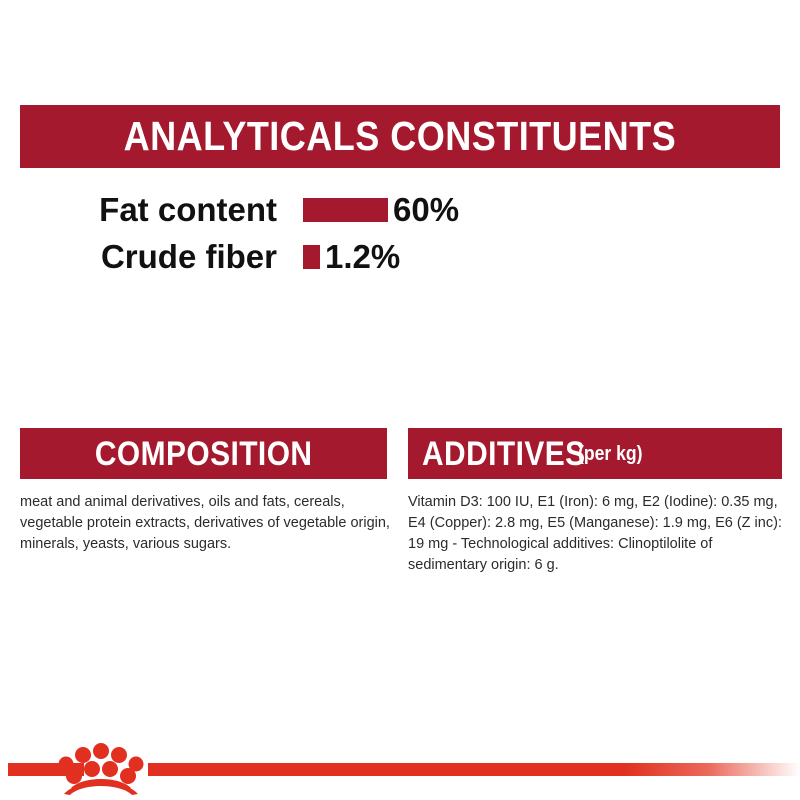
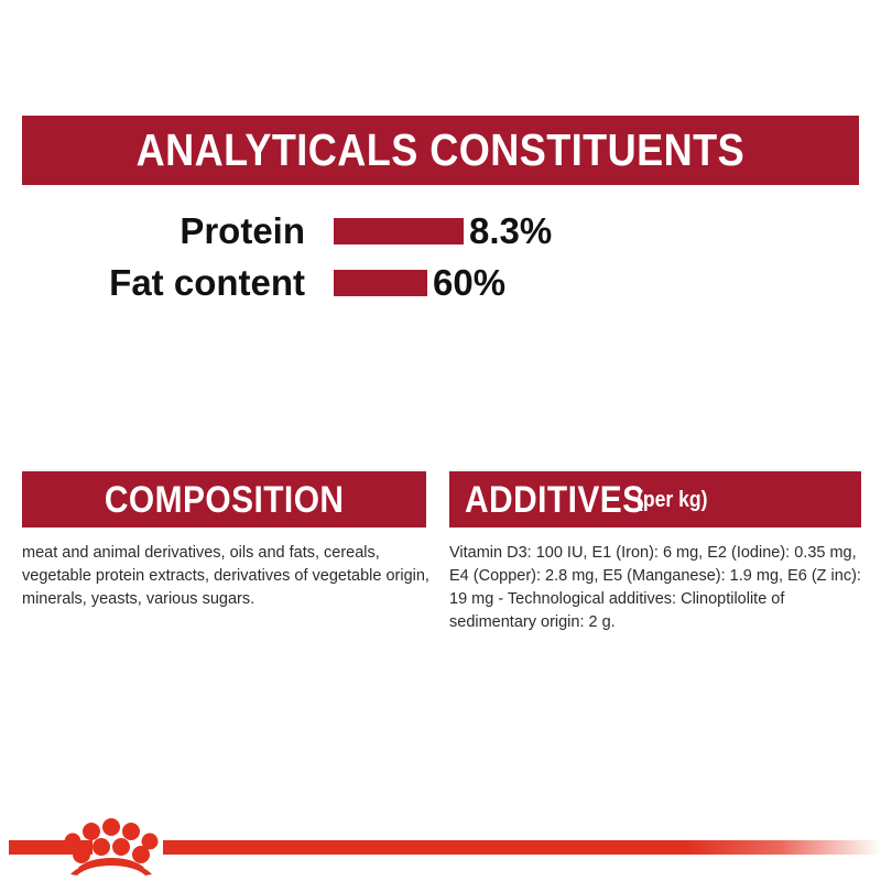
  ANALYTICALS CONSTITUENTS
+ Protein
+ 8.3%
  Fat content
  60%
- Crude fiber
- 1.2%
  COMPOSITION
  ADDITIVES
  (per kg)
  meat and animal derivatives, oils and fats, cereals, vegetable protein extracts, derivatives of vegetable origin, minerals, yeasts, various sugars.
- Vitamin D3: 100 IU, E1 (Iron): 6 mg, E2 (Iodine): 0.35 mg, E4 (Copper): 2.8 mg, E5 (Manganese): 1.9 mg, E6 (Z inc): 19 mg - Technological additives: Clinoptilolite of sedimentary origin: 6 g.
+ Vitamin D3: 100 IU, E1 (Iron): 6 mg, E2 (Iodine): 0.35 mg, E4 (Copper): 2.8 mg, E5 (Manganese): 1.9 mg, E6 (Z inc): 19 mg - Technological additives: Clinoptilolite of sedimentary origin: 2 g.
